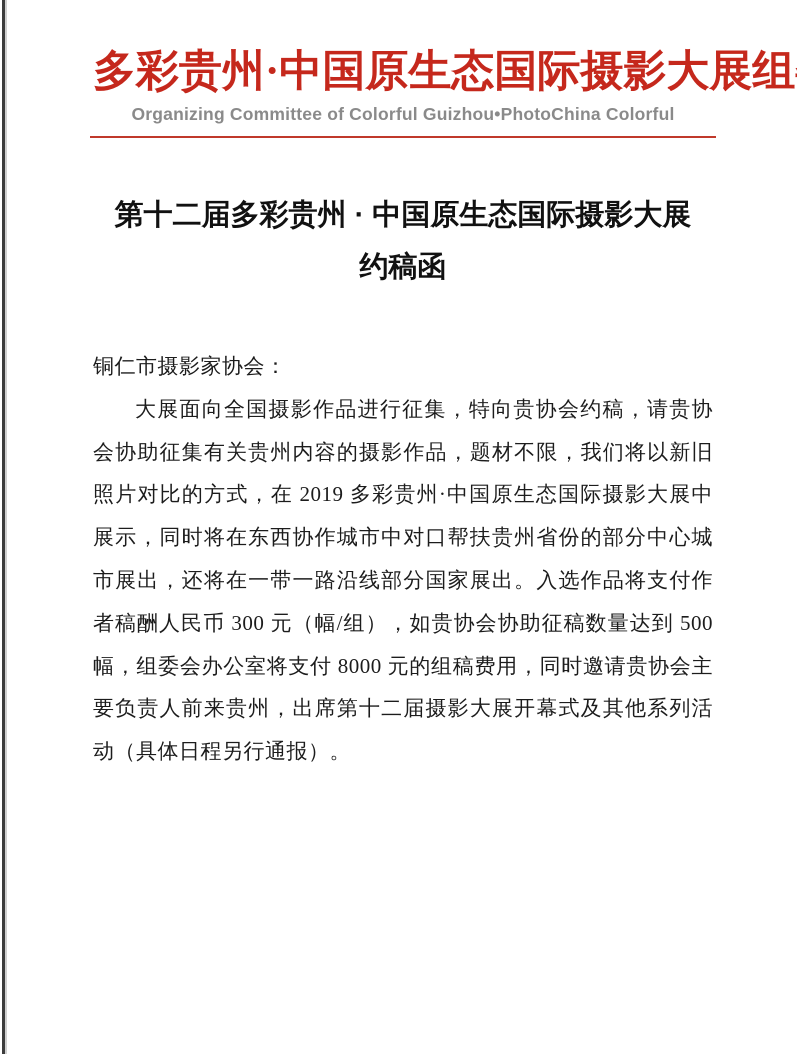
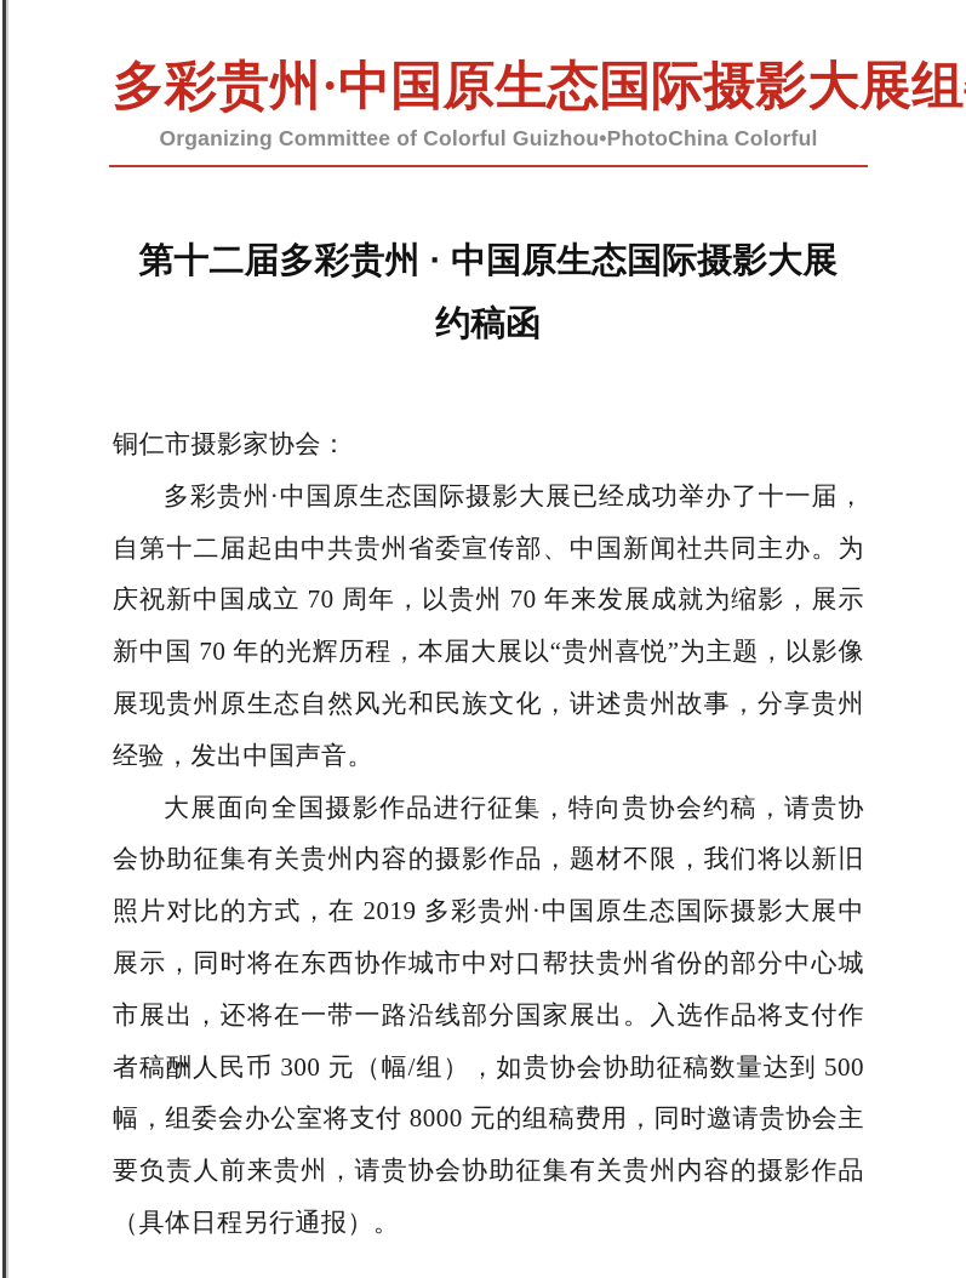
  多彩贵州·中国原生态国际摄影大展组
  Organizing Committee of Colorful Guizhou•PhotoChina Colorful
  第十二届多彩贵州 · 中国原生态国际摄影大展
  约稿函
  铜仁市摄影家协会：
+ 多彩贵州·中国原生态国际摄影大展已经成功举办了十一届，自第十二届起由中共贵州省委宣传部、中国新闻社共同主办。为庆祝新中国成立 70 周年，以贵州 70 年来发展成就为缩影，展示新中国 70 年的光辉历程，本届大展以“贵州喜悦”为主题，以影像展现贵州原生态自然风光和民族文化，讲述贵州故事，分享贵州经验，发出中国声音。
- 大展面向全国摄影作品进行征集，特向贵协会约稿，请贵协会协助征集有关贵州内容的摄影作品，题材不限，我们将以新旧照片对比的方式，在 2019 多彩贵州·中国原生态国际摄影大展中展示，同时将在东西协作城市中对口帮扶贵州省份的部分中心城市展出，还将在一带一路沿线部分国家展出。入选作品将支付作者稿酬人民币 300 元（幅/组），如贵协会协助征稿数量达到 500 幅，组委会办公室将支付 8000 元的组稿费用，同时邀请贵协会主要负责人前来贵州，出席第十二届摄影大展开幕式及其他系列活动（具体日程另行通报）。
+ 大展面向全国摄影作品进行征集，特向贵协会约稿，请贵协会协助征集有关贵州内容的摄影作品，题材不限，我们将以新旧照片对比的方式，在 2019 多彩贵州·中国原生态国际摄影大展中展示，同时将在东西协作城市中对口帮扶贵州省份的部分中心城市展出，还将在一带一路沿线部分国家展出。入选作品将支付作者稿酬人民币 300 元（幅/组），如贵协会协助征稿数量达到 500 幅，组委会办公室将支付 8000 元的组稿费用，同时邀请贵协会主要负责人前来贵州，请贵协会协助征集有关贵州内容的摄影作品（具体日程另行通报）。
